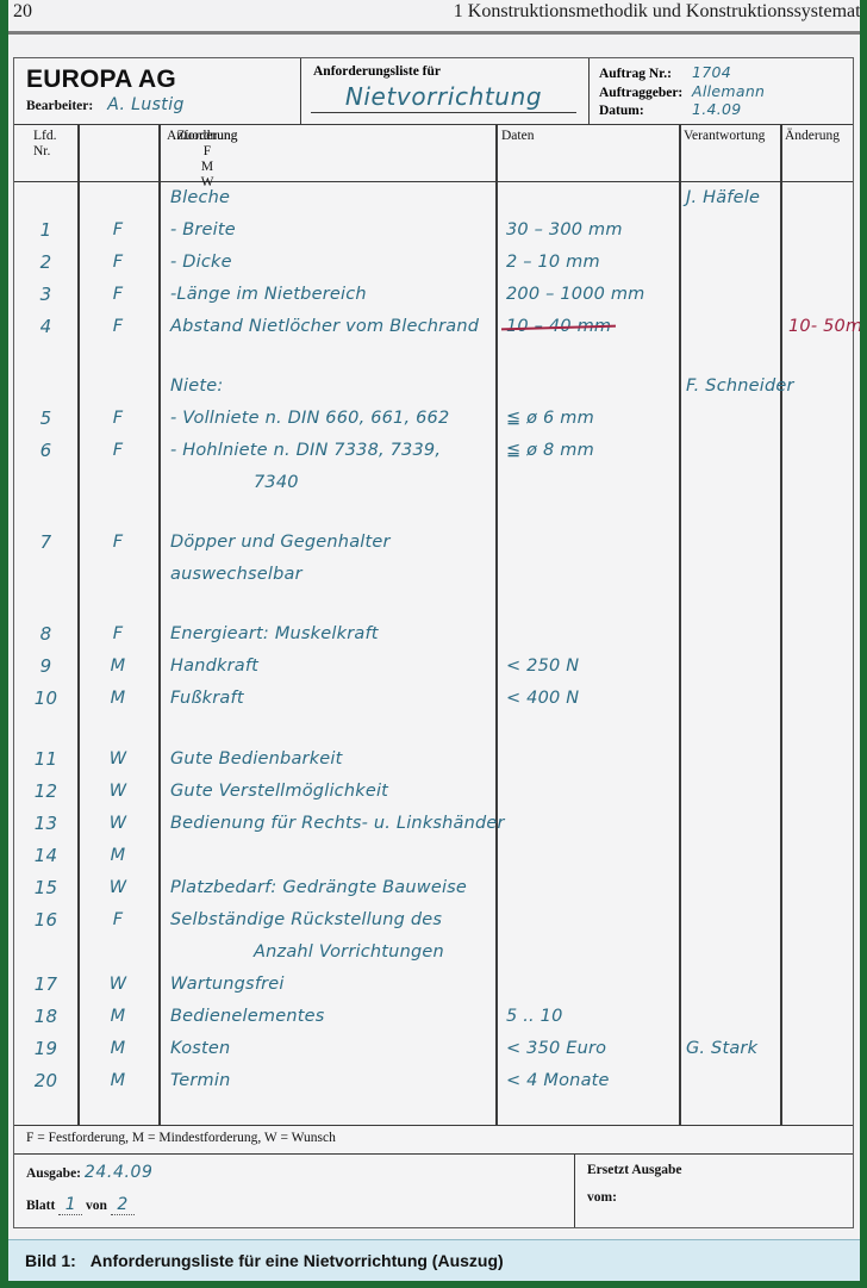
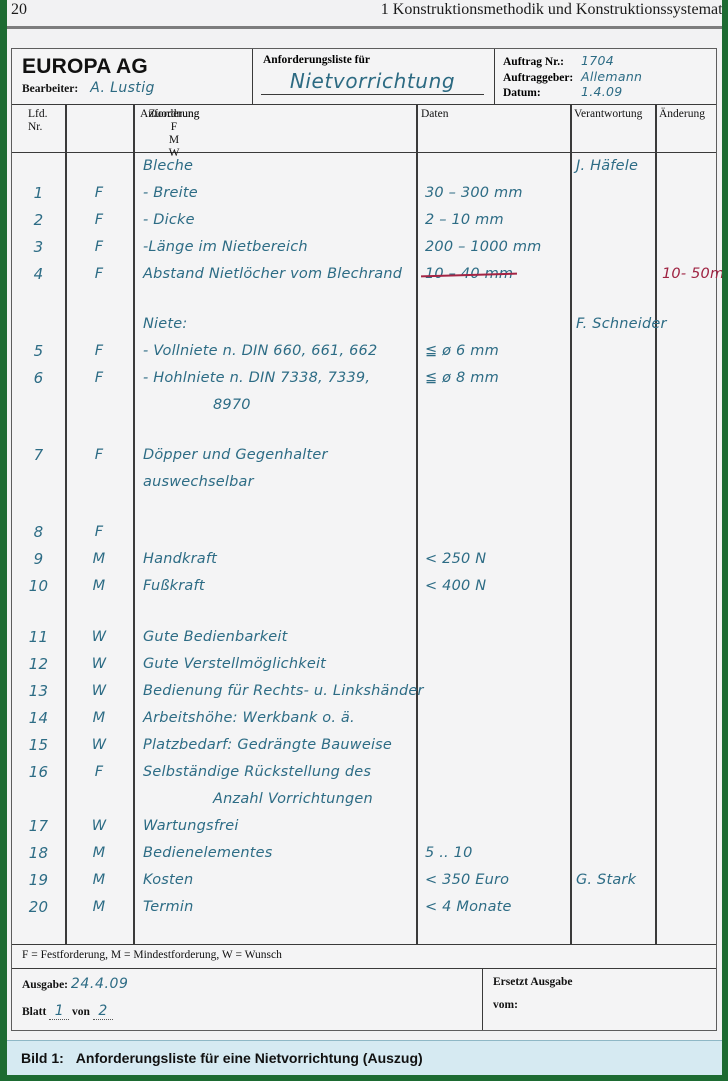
  20
  1 Konstruktionsmethodik und Konstruktionssystemat
  EUROPA AG
  Bearbeiter: A. Lustig
  Anforderungsliste für
  Nietvorrichtung
  Auftrag Nr.: 1704
  Auftraggeber: Allemann
  Datum: 1.4.09
  Lfd.
  Nr.
  Zuordnung
  F
  M
  W
  Anforderung
  Daten
  Verantwortung
  Änderung
  Bleche
  J. Häfele
  1
  F
  - Breite
  30 – 300 mm
  2
  F
  - Dicke
  2 – 10 mm
  3
  F
  -Länge im Nietbereich
  200 – 1000 mm
  4
  F
  Abstand Nietlöcher vom Blechrand
  10 – 40 mm
  10- 50m
  Niete:
  F. Schneider
  5
  F
  - Vollniete n. DIN 660, 661, 662
  ≦ ø 6 mm
  6
  F
  - Hohlniete n. DIN 7338, 7339,
  ≦ ø 8 mm
- 7340
+ 8970
  7
  F
  Döpper und Gegenhalter
  auswechselbar
  8
  F
- Energieart: Muskelkraft
  9
  M
  Handkraft
  < 250 N
  10
  M
  Fußkraft
  < 400 N
  11
  W
  Gute Bedienbarkeit
  12
  W
  Gute Verstellmöglichkeit
  13
  W
  Bedienung für Rechts- u. Linkshänder
  14
  M
+ Arbeitshöhe: Werkbank o. ä.
  15
  W
  Platzbedarf: Gedrängte Bauweise
  16
  F
  Selbständige Rückstellung des
  Anzahl Vorrichtungen
  17
  W
  Wartungsfrei
  18
  M
  Bedienelementes
  5 .. 10
  19
  M
  Kosten
  < 350 Euro
  G. Stark
  20
  M
  Termin
  < 4 Monate
  F = Festforderung, M = Mindestforderung, W = Wunsch
  Ausgabe: 24.4.09
  Blatt 1 von 2
  Ersetzt Ausgabe
  vom:
  Bild 1: Anforderungsliste für eine Nietvorrichtung (Auszug)
